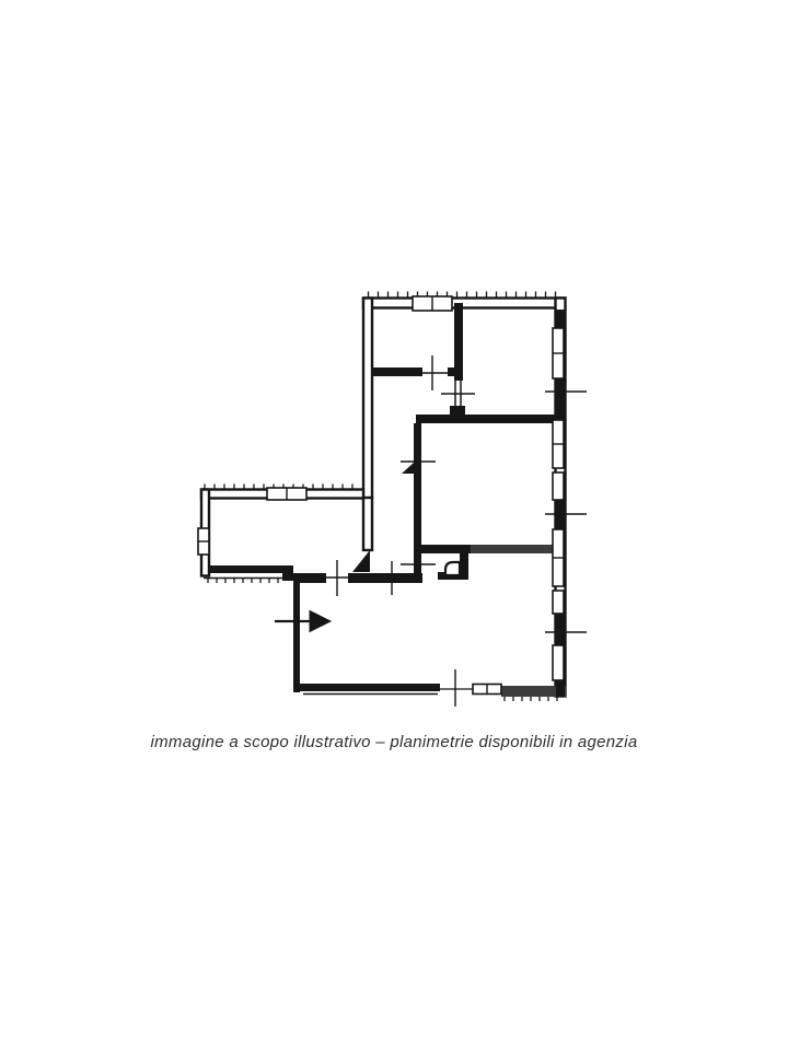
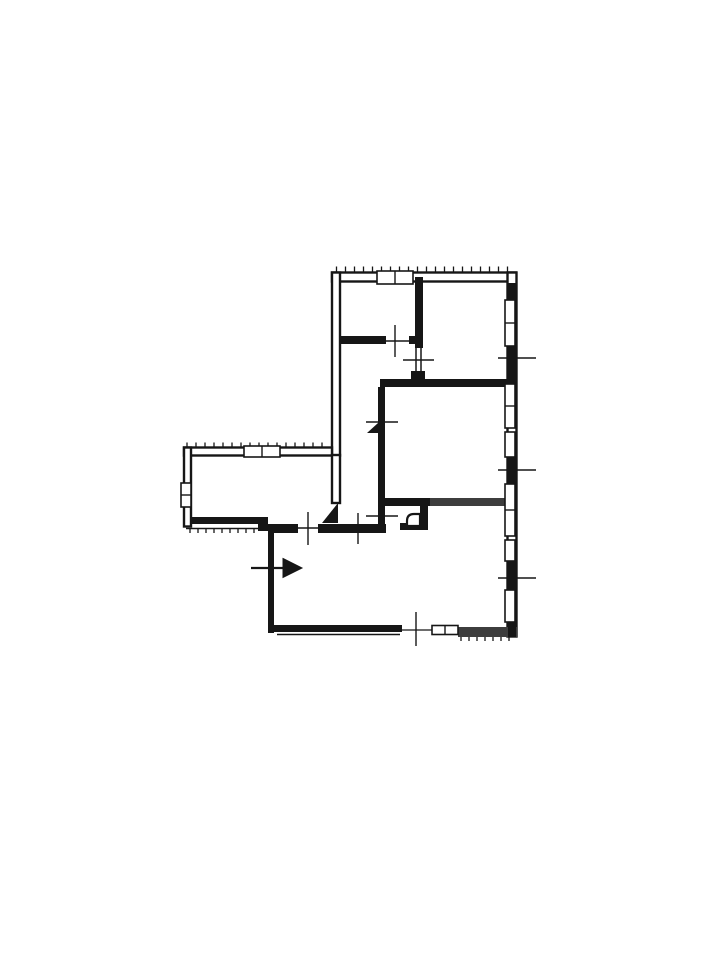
- immagine a scopo illustrativo – planimetrie disponibili in agenzia
